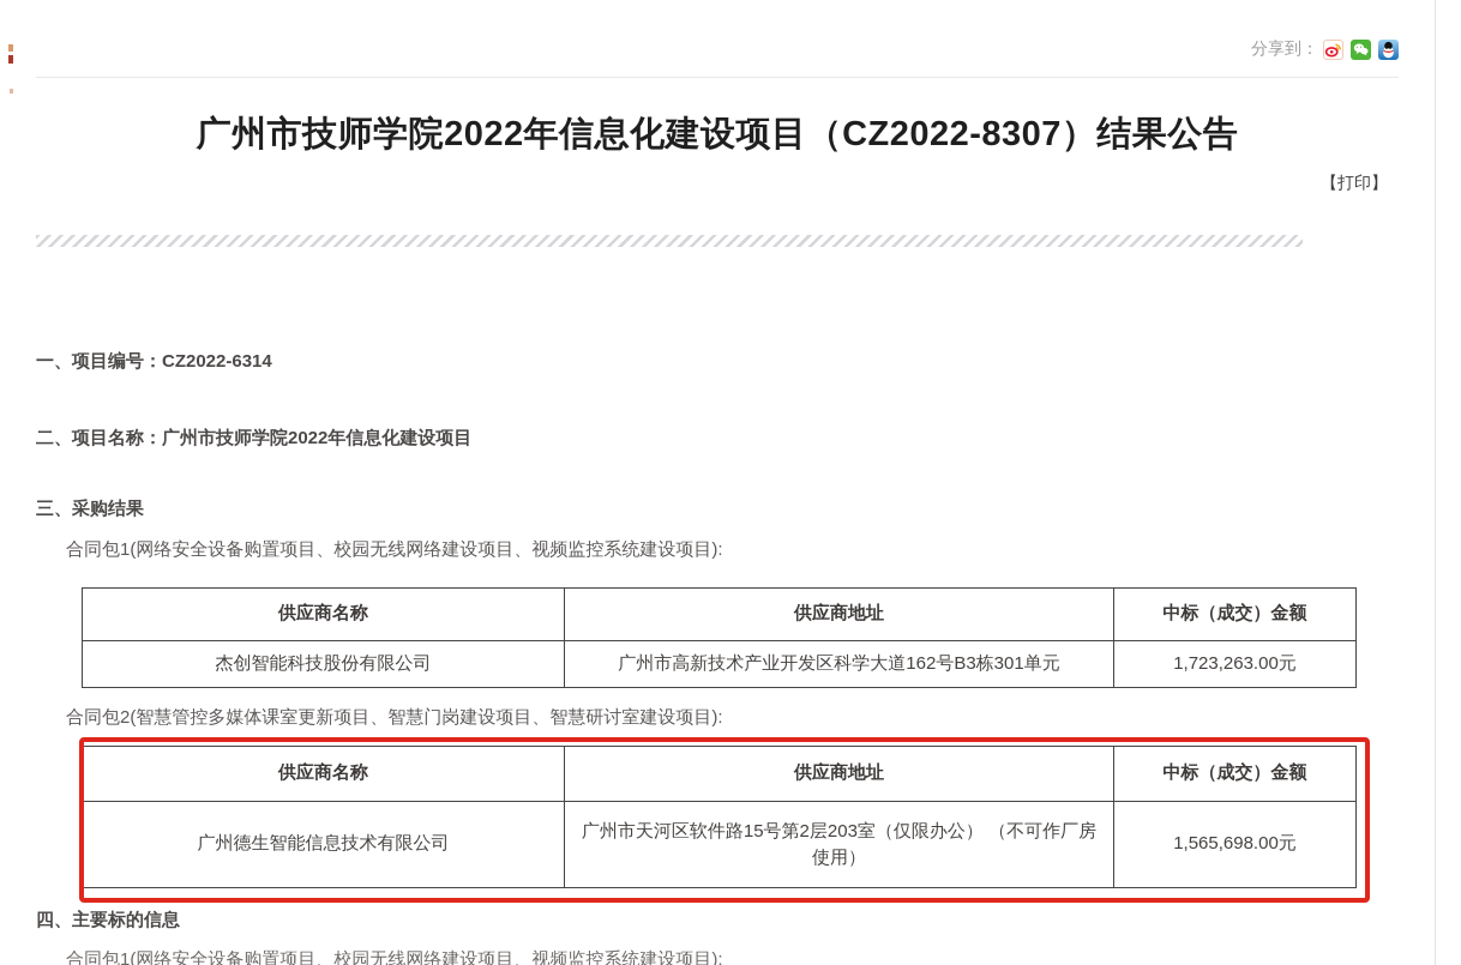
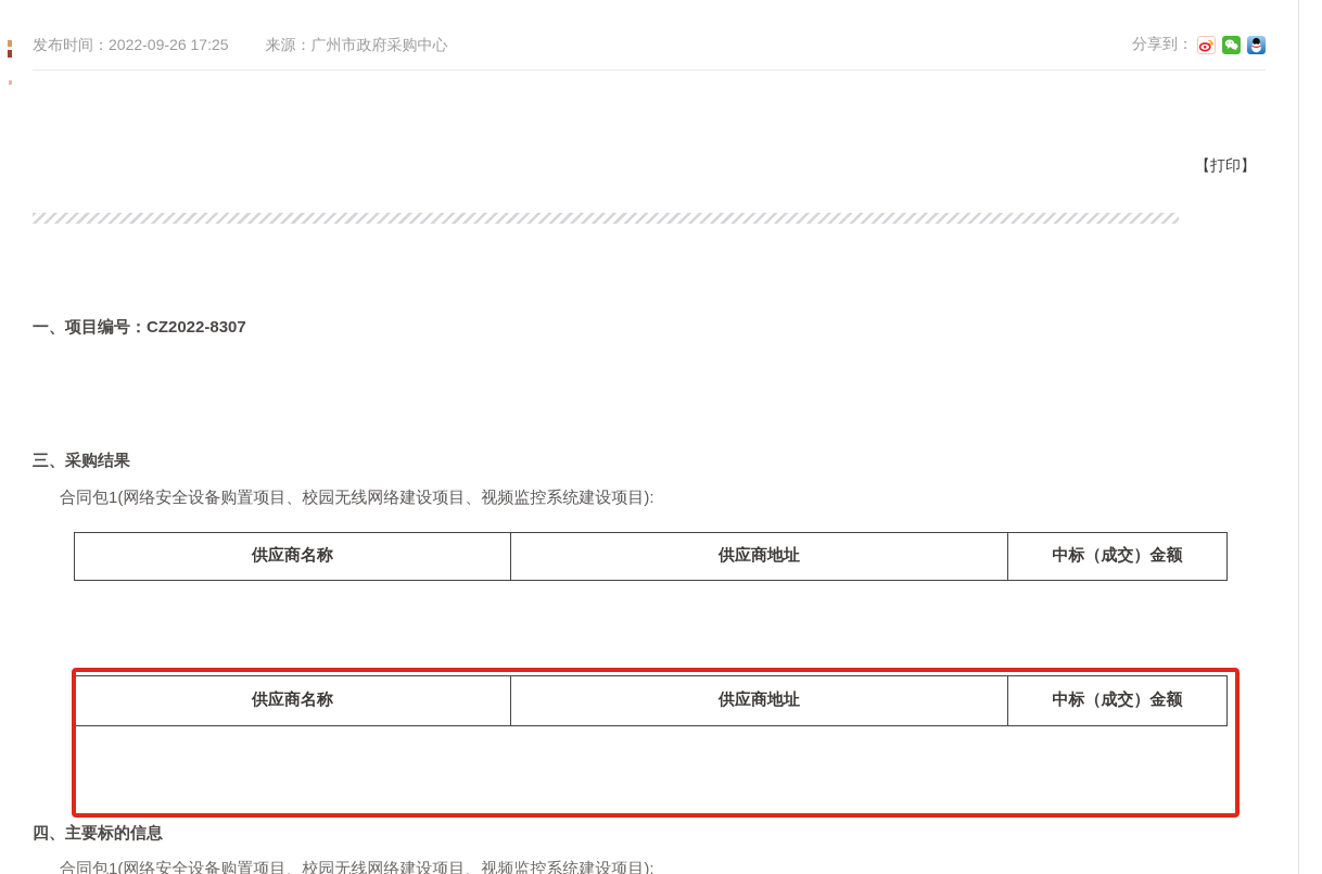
+ 发布时间：2022-09-26 17:25 来源：广州市政府采购中心
  分享到：
- 广州市技师学院2022年信息化建设项目（CZ2022-8307）结果公告
  【打印】
- 一、项目编号：CZ2022-6314
+ 一、项目编号：CZ2022-8307
- 二、项目名称：广州市技师学院2022年信息化建设项目
  三、采购结果
  合同包1(网络安全设备购置项目、校园无线网络建设项目、视频监控系统建设项目):
  供应商名称	供应商地址	中标（成交）金额
- 杰创智能科技股份有限公司	广州市高新技术产业开发区科学大道162号B3栋301单元	1,723,263.00元
- 合同包2(智慧管控多媒体课室更新项目、智慧门岗建设项目、智慧研讨室建设项目):
  供应商名称	供应商地址	中标（成交）金额
- 广州德生智能信息技术有限公司	广州市天河区软件路15号第2层203室（仅限办公） （不可作厂房使用）	1,565,698.00元
  四、主要标的信息
  合同包1(网络安全设备购置项目、校园无线网络建设项目、视频监控系统建设项目):
